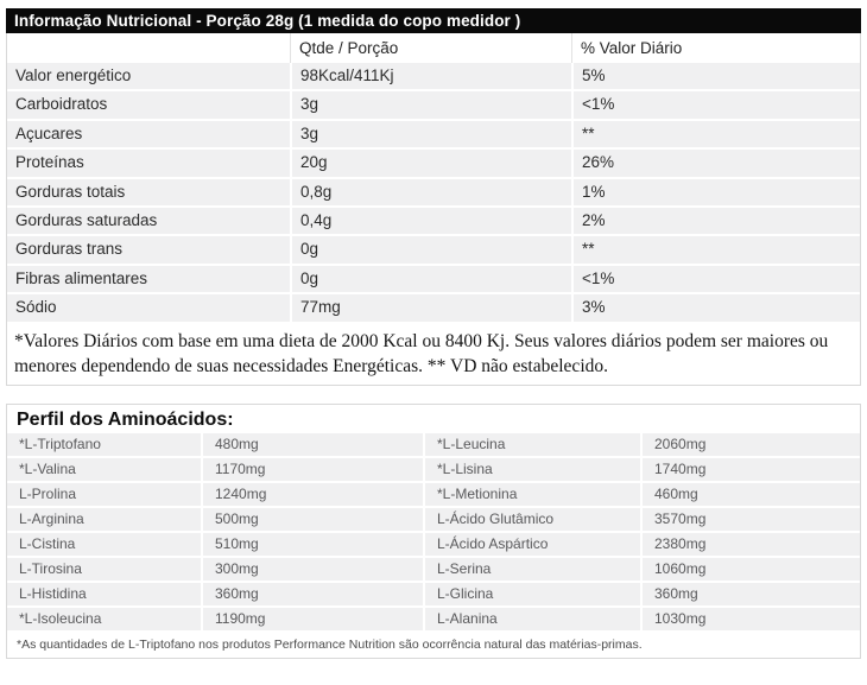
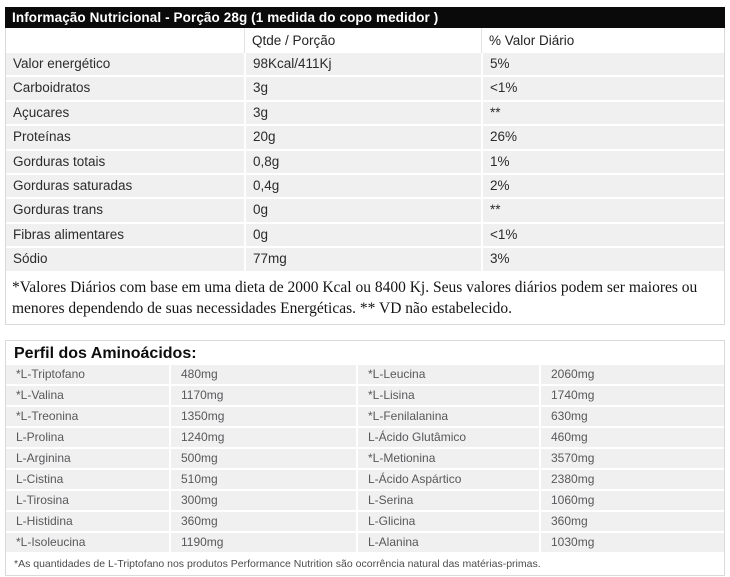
  Informação Nutricional - Porção 28g (1 medida do copo medidor )
  Qtde / Porção
  % Valor Diário
  Valor energético
  98Kcal/411Kj
  5%
  Carboidratos
  3g
  <1%
  Açucares
  3g
  **
  Proteínas
  20g
  26%
  Gorduras totais
  0,8g
  1%
  Gorduras saturadas
  0,4g
  2%
  Gorduras trans
  0g
  **
  Fibras alimentares
  0g
  <1%
  Sódio
  77mg
  3%
  *Valores Diários com base em uma dieta de 2000 Kcal ou 8400 Kj. Seus valores diários podem ser maiores ou menores dependendo de suas necessidades Energéticas. ** VD não estabelecido.
  Perfil dos Aminoácidos:
  *L-Triptofano
  480mg
  *L-Leucina
  2060mg
  *L-Valina
  1170mg
  *L-Lisina
  1740mg
+ *L-Treonina
+ 1350mg
+ *L-Fenilalanina
+ 630mg
  L-Prolina
  1240mg
- *L-Metionina
+ L-Ácido Glutâmico
  460mg
  L-Arginina
  500mg
- L-Ácido Glutâmico
+ *L-Metionina
  3570mg
  L-Cistina
  510mg
  L-Ácido Aspártico
  2380mg
  L-Tirosina
  300mg
  L-Serina
  1060mg
  L-Histidina
  360mg
  L-Glicina
  360mg
  *L-Isoleucina
  1190mg
  L-Alanina
  1030mg
  *As quantidades de L-Triptofano nos produtos Performance Nutrition são ocorrência natural das matérias-primas.
